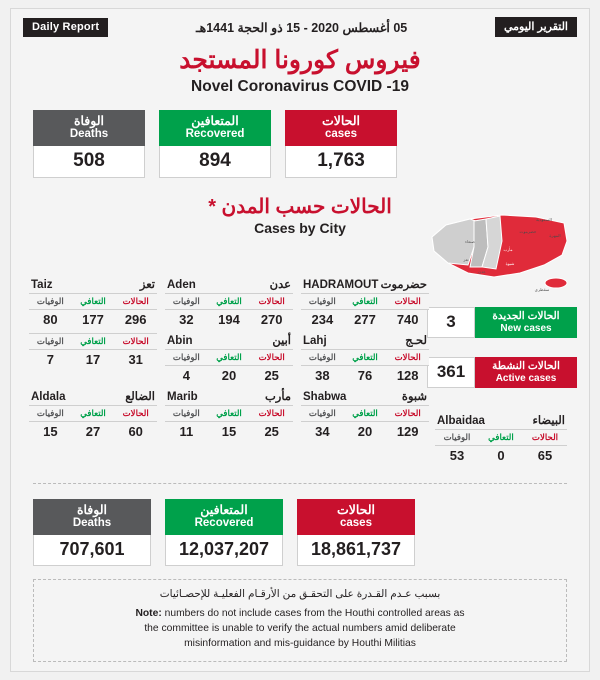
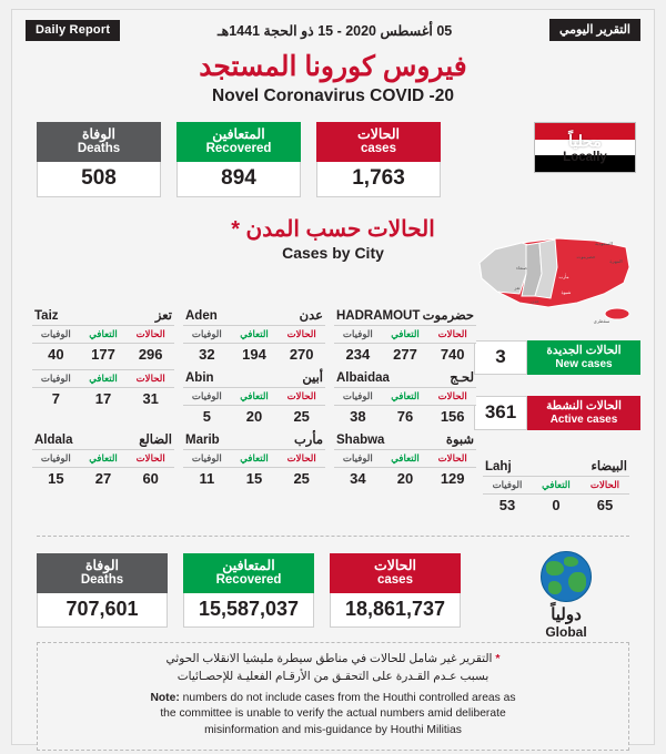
  Daily Report
  05 أغسطس 2020 - 15 ذو الحجة 1441هـ
  التقرير اليومي
  فيروس كورونا المستجد
- Novel Coronavirus COVID -19
+ Novel Coronavirus COVID -20
  الوفاة
  Deaths
  508
  المتعافين
  Recovered
  894
  الحالات
  cases
  1,763
+ محلياً
+ Locally
  الحالات حسب المدن *
  Cases by City
  3
  الحالات الجديدة
  New cases
  361
  الحالات النشطة
  Active cases
  Taiz
  تعز
  الوفيات
  التعافي
  الحالات
- 80
+ 40
  177
  296
  Aden
  عدن
  الوفيات
  التعافي
  الحالات
  32
  194
  270
  HADRAMOUT
  حضرموت
  الوفيات
  التعافي
  الحالات
  234
  277
  740
  الوفيات
  التعافي
  الحالات
  7
  17
  31
  Abin
  أبين
  الوفيات
  التعافي
  الحالات
- 4
+ 5
  20
  25
- Lahj
+ Albaidaa
  لحـج
  الوفيات
  التعافي
  الحالات
  38
  76
- 128
+ 156
  Aldala
  الضالع
  الوفيات
  التعافي
  الحالات
  15
  27
  60
  Marib
  مأرب
  الوفيات
  التعافي
  الحالات
  11
  15
  25
  Shabwa
  شبوة
  الوفيات
  التعافي
  الحالات
  34
  20
  129
- Albaidaa
+ Lahj
  البيضاء
  الوفيات
  التعافي
  الحالات
  53
  0
  65
  الوفاة
  Deaths
  707,601
  المتعافين
  Recovered
- 12,037,207
+ 15,587,037
  الحالات
  cases
  18,861,737
+ دولياً
+ Global
+ * التقرير غير شامل للحالات في مناطق سيطرة مليشيا الانقلاب الحوثي
  بسبب عـدم القـدرة على التحقـق من الأرقـام الفعليـة للإحصـائيات
  Note: numbers do not include cases from the Houthi controlled areas as
  the committee is unable to verify the actual numbers amid deliberate
  misinformation and mis-guidance by Houthi Militias
